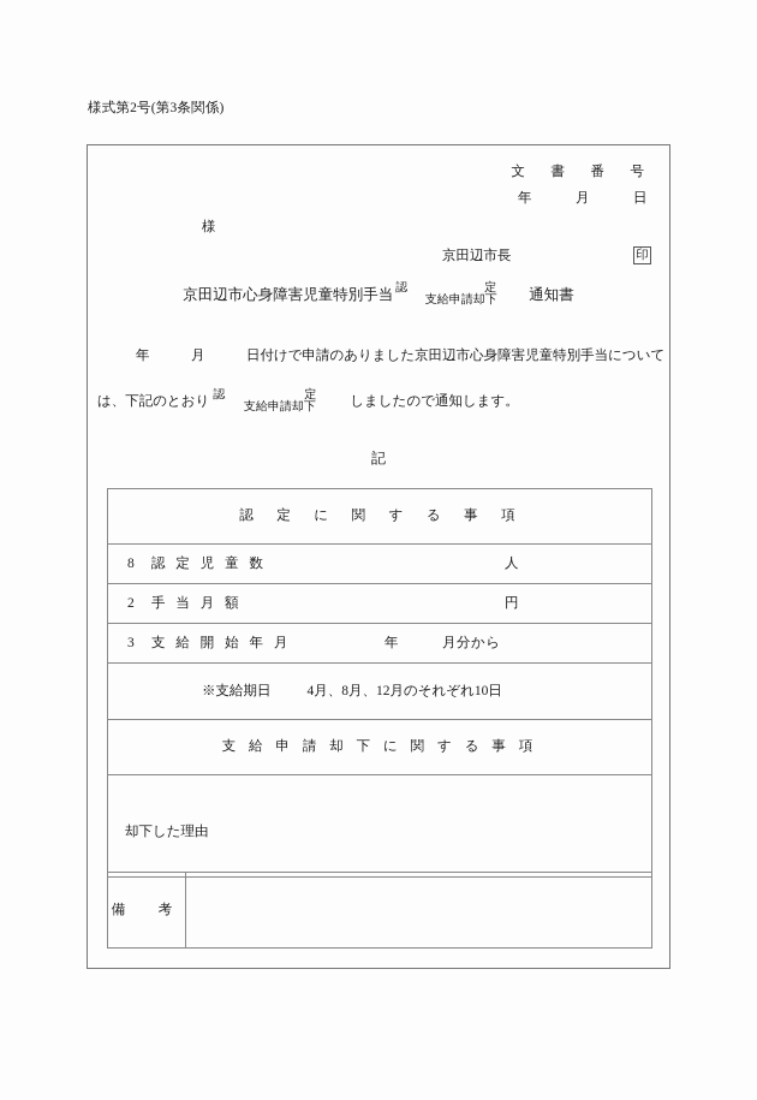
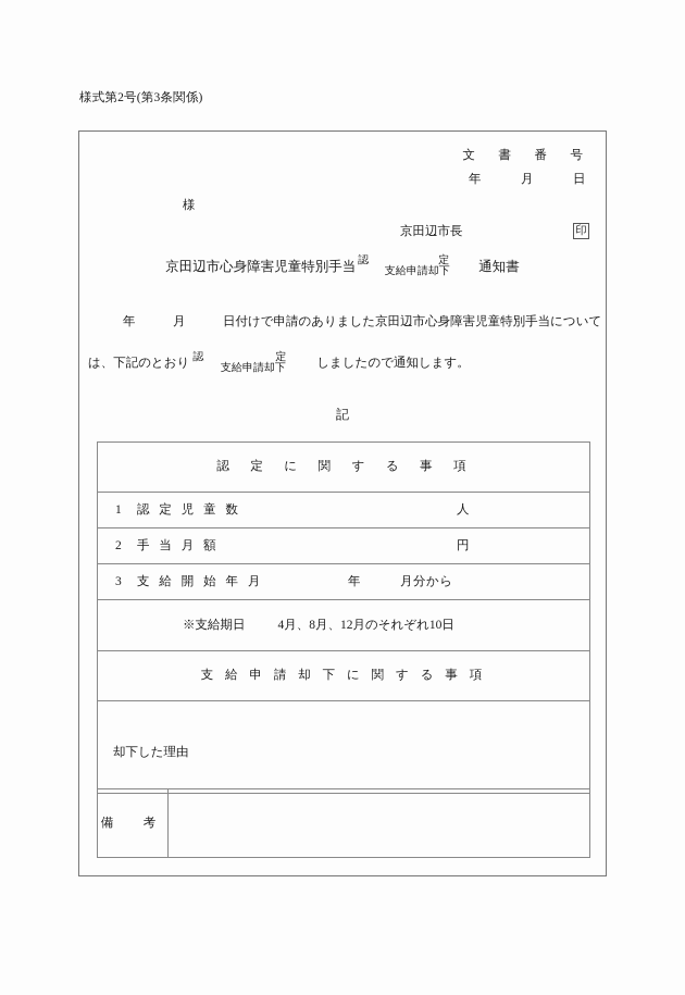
  様式第2号(第3条関係)
  文 書 番 号
  年 月 日
  様
  京田辺市長
  印
  京田辺市心身障害児童特別手当
  認 定
  支給申請却下
  通知書
  年 月 日付けで申請のありました京田辺市心身障害児童特別手当について
  は、下記のとおり
  認 定
  支給申請却下
  しましたので通知します。
  記
  認 定 に 関 す る 事 項
- 8 認 定 児 童 数 人
+ 1 認 定 児 童 数 人
  2 手 当 月 額 円
  3 支 給 開 始 年 月 年 月分から
  ※支給期日 4月、8月、12月のそれぞれ10日
  支 給 申 請 却 下 に 関 す る 事 項
  却下した理由
  備 考
